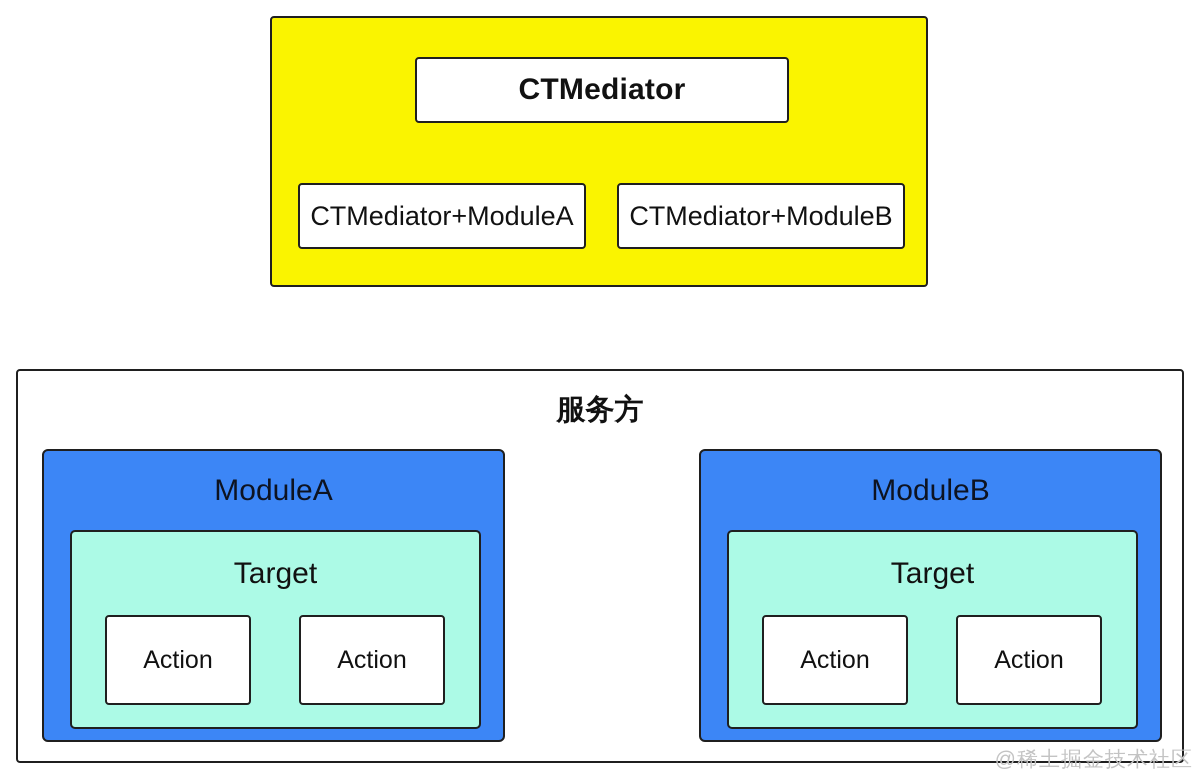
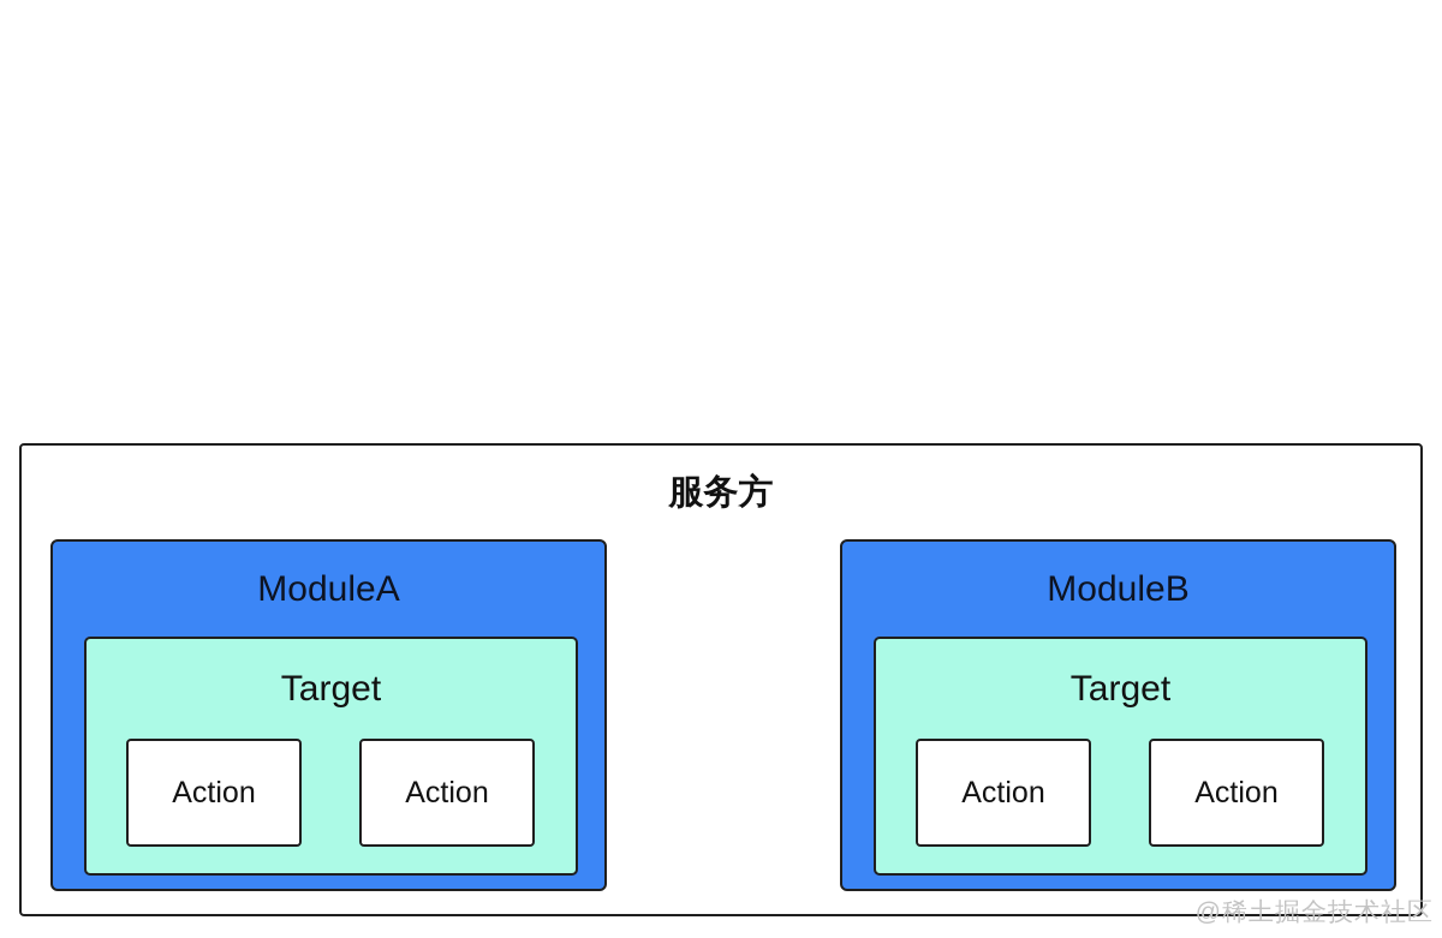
- CTMediator
- CTMediator+ModuleA
- CTMediator+ModuleB
  服务方
  ModuleA
  Target
  Action
  Action
  ModuleB
  Target
  Action
  Action
  @稀土掘金技术社区
